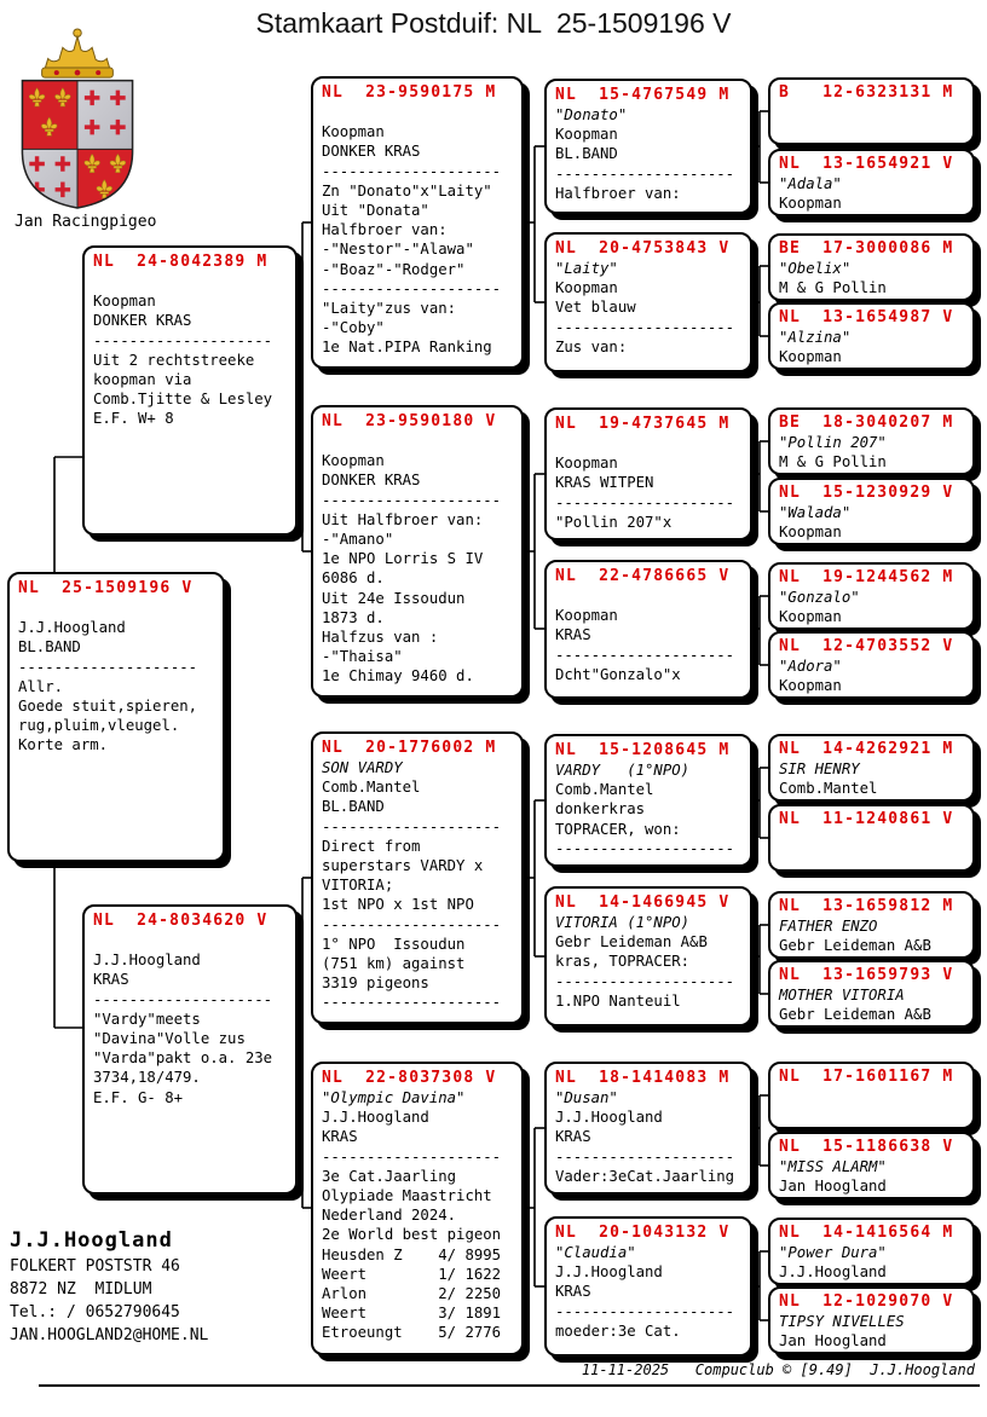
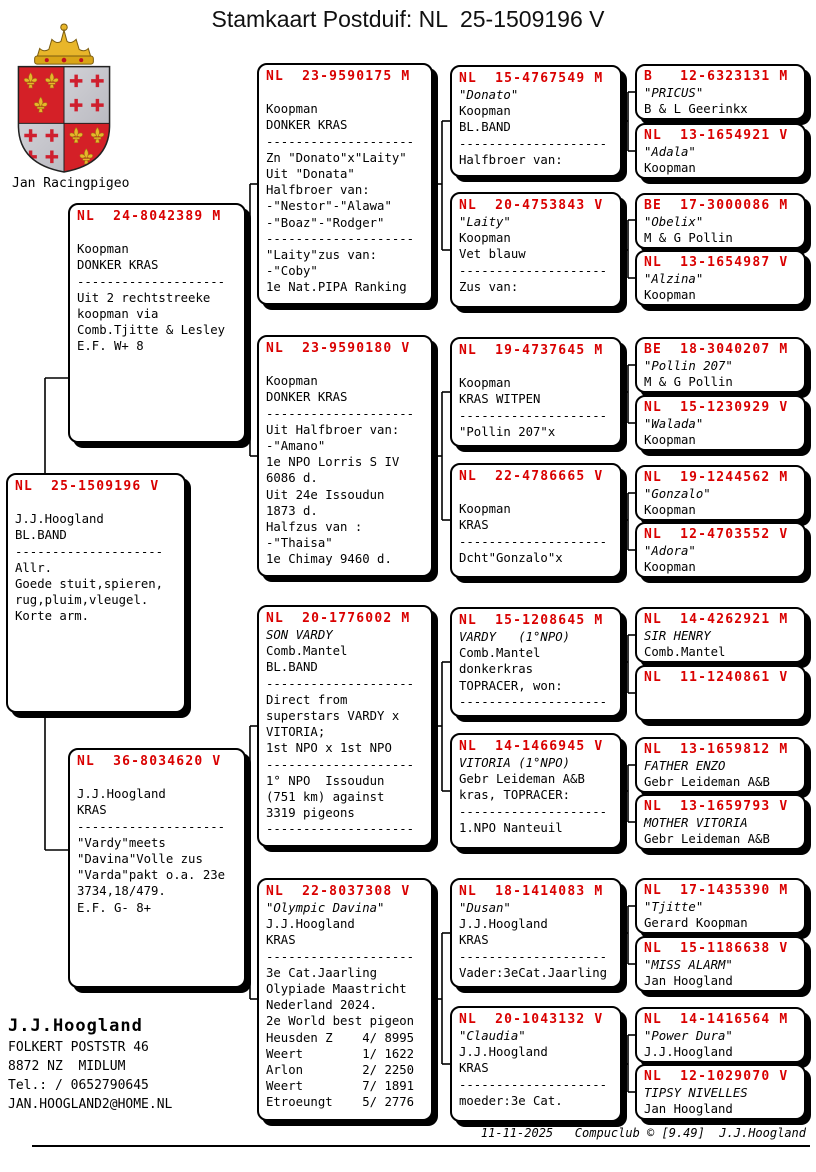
  Stamkaart Postduif: NL 25-1509196 V
  Jan Racingpigeo
  NL 25-1509196 V
  J.J.Hoogland
  BL.BAND
  --------------------
  Allr.
  Goede stuit,spieren,
  rug,pluim,vleugel.
  Korte arm.
  NL 24-8042389 M
  Koopman
  DONKER KRAS
  --------------------
  Uit 2 rechtstreeke
  koopman via
  Comb.Tjitte & Lesley
  E.F. W+ 8
- NL 24-8034620 V
+ NL 36-8034620 V
  J.J.Hoogland
  KRAS
  --------------------
  "Vardy"meets
  "Davina"Volle zus
  "Varda"pakt o.a. 23e
  3734,18/479.
  E.F. G- 8+
  NL 23-9590175 M
  Koopman
  DONKER KRAS
  --------------------
  Zn "Donato"x"Laity"
  Uit "Donata"
  Halfbroer van:
  -"Nestor"-"Alawa"
  -"Boaz"-"Rodger"
  --------------------
  "Laity"zus van:
  -"Coby"
  1e Nat.PIPA Ranking
  NL 23-9590180 V
  Koopman
  DONKER KRAS
  --------------------
  Uit Halfbroer van:
  -"Amano"
  1e NPO Lorris S IV
  6086 d.
  Uit 24e Issoudun
  1873 d.
  Halfzus van :
  -"Thaisa"
  1e Chimay 9460 d.
  NL 20-1776002 M
  SON VARDY
  Comb.Mantel
  BL.BAND
  --------------------
  Direct from
  superstars VARDY x
  VITORIA;
  1st NPO x 1st NPO
  --------------------
  1° NPO Issoudun
  (751 km) against
  3319 pigeons
  --------------------
  NL 22-8037308 V
  "Olympic Davina"
  J.J.Hoogland
  KRAS
  --------------------
  3e Cat.Jaarling
  Olypiade Maastricht
  Nederland 2024.
  2e World best pigeon
  Heusden Z 4/ 8995
  Weert 1/ 1622
  Arlon 2/ 2250
- Weert 3/ 1891
+ Weert 7/ 1891
  Etroeungt 5/ 2776
  NL 15-4767549 M
  "Donato"
  Koopman
  BL.BAND
  --------------------
  Halfbroer van:
  NL 20-4753843 V
  "Laity"
  Koopman
  Vet blauw
  --------------------
  Zus van:
  NL 19-4737645 M
  Koopman
  KRAS WITPEN
  --------------------
  "Pollin 207"x
  NL 22-4786665 V
  Koopman
  KRAS
  --------------------
  Dcht"Gonzalo"x
  NL 15-1208645 M
  VARDY (1°NPO)
  Comb.Mantel
  donkerkras
  TOPRACER, won:
  --------------------
  NL 14-1466945 V
  VITORIA (1°NPO)
  Gebr Leideman A&B
  kras, TOPRACER:
  --------------------
  1.NPO Nanteuil
  NL 18-1414083 M
  "Dusan"
  J.J.Hoogland
  KRAS
  --------------------
  Vader:3eCat.Jaarling
  NL 20-1043132 V
  "Claudia"
  J.J.Hoogland
  KRAS
  --------------------
  moeder:3e Cat.
  B 12-6323131 M
+ "PRICUS"
+ B & L Geerinkx
  NL 13-1654921 V
  "Adala"
  Koopman
  BE 17-3000086 M
  "Obelix"
  M & G Pollin
  NL 13-1654987 V
  "Alzina"
  Koopman
  BE 18-3040207 M
  "Pollin 207"
  M & G Pollin
  NL 15-1230929 V
  "Walada"
  Koopman
  NL 19-1244562 M
  "Gonzalo"
  Koopman
  NL 12-4703552 V
  "Adora"
  Koopman
  NL 14-4262921 M
  SIR HENRY
  Comb.Mantel
  NL 11-1240861 V
  NL 13-1659812 M
  FATHER ENZO
  Gebr Leideman A&B
  NL 13-1659793 V
  MOTHER VITORIA
  Gebr Leideman A&B
- NL 17-1601167 M
+ NL 17-1435390 M
+ "Tjitte"
+ Gerard Koopman
  NL 15-1186638 V
  "MISS ALARM"
  Jan Hoogland
  NL 14-1416564 M
  "Power Dura"
  J.J.Hoogland
  NL 12-1029070 V
  TIPSY NIVELLES
  Jan Hoogland
  J.J.Hoogland
  FOLKERT POSTSTR 46
  8872 NZ MIDLUM
  Tel.: / 0652790645
  JAN.HOOGLAND2@HOME.NL
  11-11-2025 Compuclub © [9.49] J.J.Hoogland
